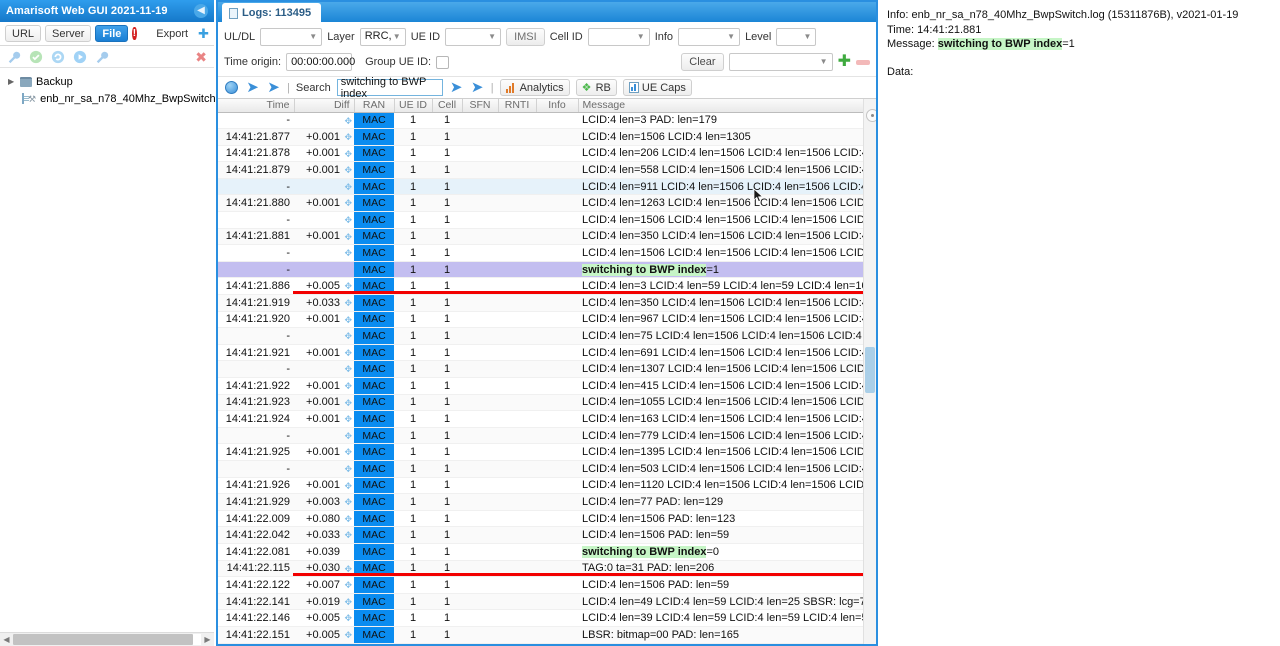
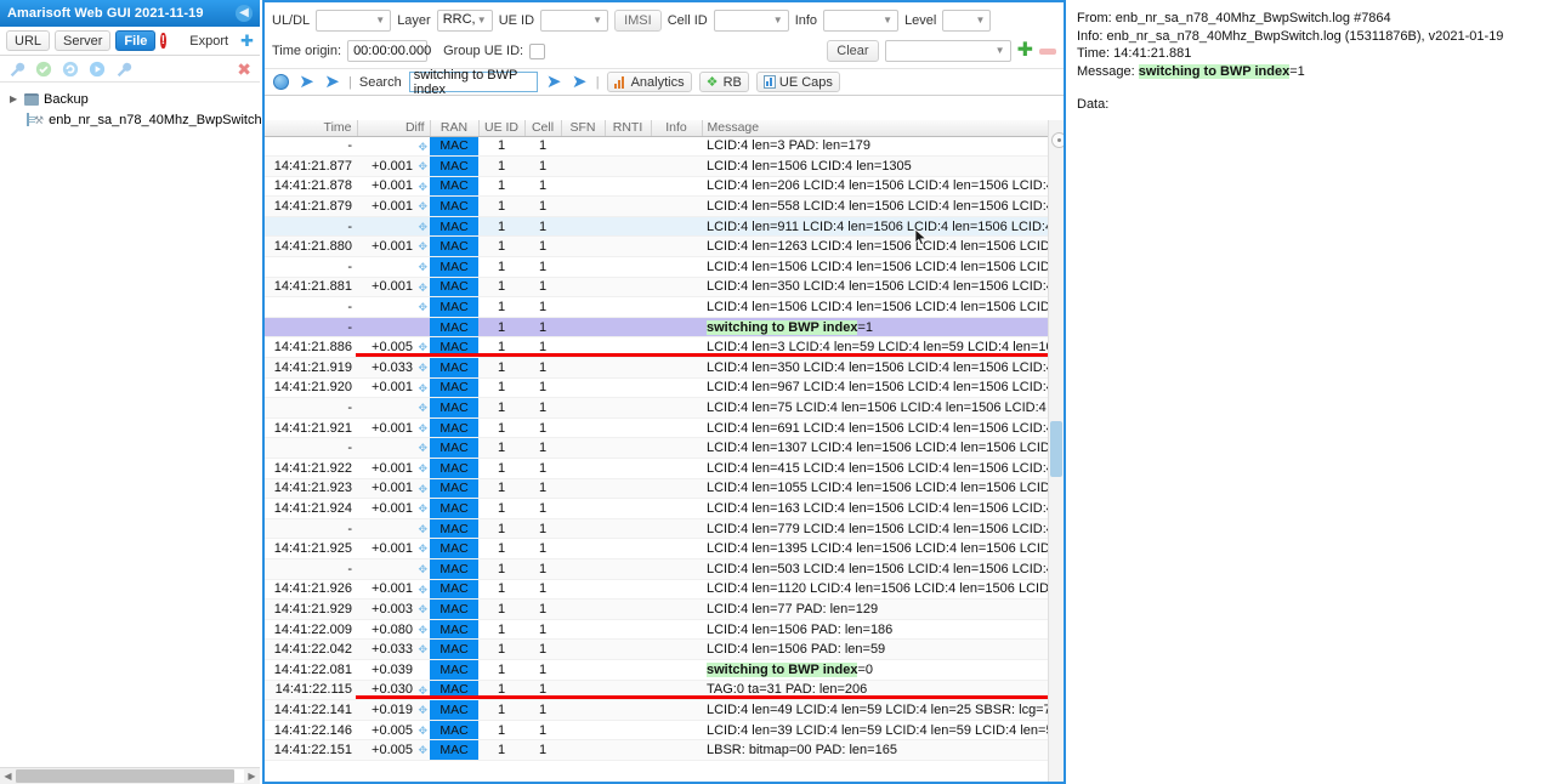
  Amarisoft Web GUI 2021-11-19
  ◀
  URL
  Server
  File
  !
  Export
  ✚
  ✖
  ▶
  Backup
  ⚒
  enb_nr_sa_n78_40Mhz_BwpSwitch
  ◀
  ▶
- Logs: 113495
  UL/DL
  ▼
  Layer
  RRC,
  ▼
  UE ID
  ▼
  IMSI
  Cell ID
  ▼
  Info
  ▼
  Level
  ▼
  Time origin:
  00:00:00.000
  Group UE ID:
  Clear
  ▼
  ✚
  ➤
  ➤
  |
  Search
  switching to BWP index
  ➤
  ➤
  |
  Analytics
  ❖
  RB
  UE Caps
  Time	Diff	RAN	UE ID	Cell	SFN	RNTI	Info	Message
  -	✥	MAC	1	1				LCID:4 len=3 PAD: len=179
  14:41:21.877	+0.001 ✥	MAC	1	1				LCID:4 len=1506 LCID:4 len=1305
  14:41:21.878	+0.001 ✥	MAC	1	1				LCID:4 len=206 LCID:4 len=1506 LCID:4 len=1506 LCID:
  14:41:21.879	+0.001 ✥	MAC	1	1				LCID:4 len=558 LCID:4 len=1506 LCID:4 len=1506 LCID:
  -	✥	MAC	1	1				LCID:4 len=911 LCID:4 len=1506 LCID:4 len=1506 LCID:
  14:41:21.880	+0.001 ✥	MAC	1	1				LCID:4 len=1263 LCID:4 len=1506 LCID:4 len=1506 LCID
  -	✥	MAC	1	1				LCID:4 len=1506 LCID:4 len=1506 LCID:4 len=1506 LCID
  14:41:21.881	+0.001 ✥	MAC	1	1				LCID:4 len=350 LCID:4 len=1506 LCID:4 len=1506 LCID:
  -	✥	MAC	1	1				LCID:4 len=1506 LCID:4 len=1506 LCID:4 len=1506 LCID
  -		MAC	1	1				switching to BWP index=1
  14:41:21.886	+0.005 ✥	MAC	1	1				LCID:4 len=3 LCID:4 len=59 LCID:4 len=59 LCID:4 len=1
  14:41:21.919	+0.033 ✥	MAC	1	1				LCID:4 len=350 LCID:4 len=1506 LCID:4 len=1506 LCID:
  14:41:21.920	+0.001 ✥	MAC	1	1				LCID:4 len=967 LCID:4 len=1506 LCID:4 len=1506 LCID:
  -	✥	MAC	1	1				LCID:4 len=75 LCID:4 len=1506 LCID:4 len=1506 LCID:4
  14:41:21.921	+0.001 ✥	MAC	1	1				LCID:4 len=691 LCID:4 len=1506 LCID:4 len=1506 LCID:
  -	✥	MAC	1	1				LCID:4 len=1307 LCID:4 len=1506 LCID:4 len=1506 LCID
  14:41:21.922	+0.001 ✥	MAC	1	1				LCID:4 len=415 LCID:4 len=1506 LCID:4 len=1506 LCID:
  14:41:21.923	+0.001 ✥	MAC	1	1				LCID:4 len=1055 LCID:4 len=1506 LCID:4 len=1506 LCID
  14:41:21.924	+0.001 ✥	MAC	1	1				LCID:4 len=163 LCID:4 len=1506 LCID:4 len=1506 LCID:
  -	✥	MAC	1	1				LCID:4 len=779 LCID:4 len=1506 LCID:4 len=1506 LCID:
  14:41:21.925	+0.001 ✥	MAC	1	1				LCID:4 len=1395 LCID:4 len=1506 LCID:4 len=1506 LCID
  -	✥	MAC	1	1				LCID:4 len=503 LCID:4 len=1506 LCID:4 len=1506 LCID:
  14:41:21.926	+0.001 ✥	MAC	1	1				LCID:4 len=1120 LCID:4 len=1506 LCID:4 len=1506 LCID
  14:41:21.929	+0.003 ✥	MAC	1	1				LCID:4 len=77 PAD: len=129
- 14:41:22.009	+0.080 ✥	MAC	1	1				LCID:4 len=1506 PAD: len=123
+ 14:41:22.009	+0.080 ✥	MAC	1	1				LCID:4 len=1506 PAD: len=186
  14:41:22.042	+0.033 ✥	MAC	1	1				LCID:4 len=1506 PAD: len=59
  14:41:22.081	+0.039	MAC	1	1				switching to BWP index=0
  14:41:22.115	+0.030 ✥	MAC	1	1				TAG:0 ta=31 PAD: len=206
- 14:41:22.122	+0.007 ✥	MAC	1	1				LCID:4 len=1506 PAD: len=59
  14:41:22.141	+0.019 ✥	MAC	1	1				LCID:4 len=49 LCID:4 len=59 LCID:4 len=25 SBSR: lcg=
  14:41:22.146	+0.005 ✥	MAC	1	1				LCID:4 len=39 LCID:4 len=59 LCID:4 len=59 LCID:4 len=
  14:41:22.151	+0.005 ✥	MAC	1	1				LBSR: bitmap=00 PAD: len=165
+ From: enb_nr_sa_n78_40Mhz_BwpSwitch.log #7864
  Info: enb_nr_sa_n78_40Mhz_BwpSwitch.log (15311876B), v2021-01-19
  Time: 14:41:21.881
  Message: switching to BWP index=1
  Data:
